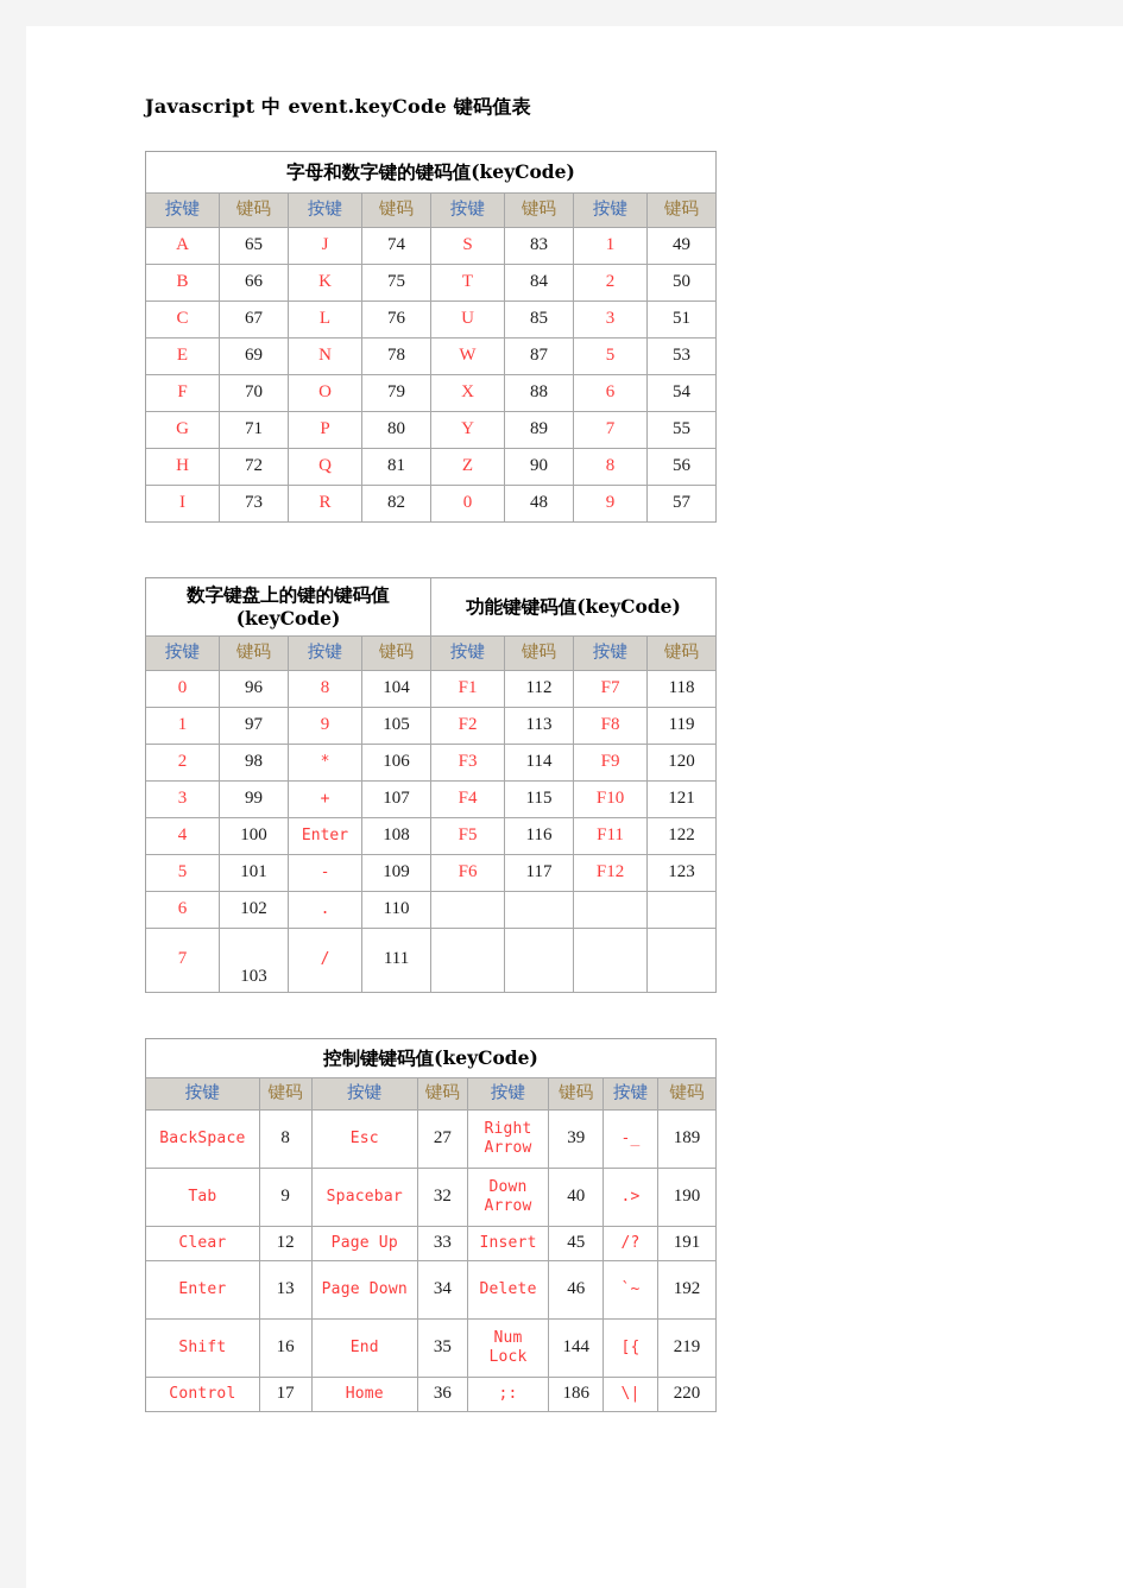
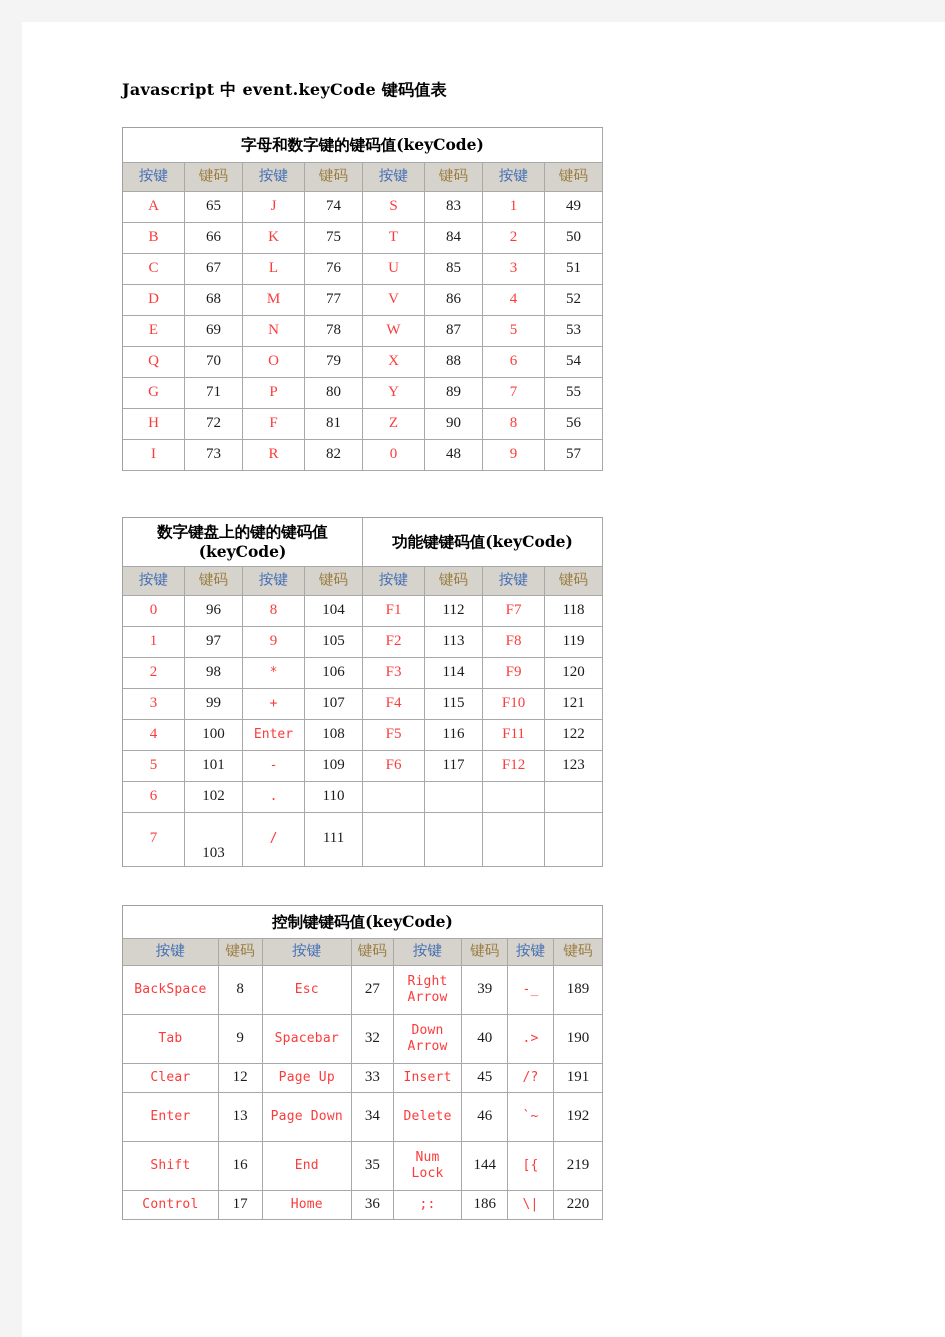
  Javascript 中 event.keyCode 键码值表
  字母和数字键的键码值(keyCode)
  按键	键码	按键	键码	按键	键码	按键	键码
  A	65	J	74	S	83	1	49
  B	66	K	75	T	84	2	50
  C	67	L	76	U	85	3	51
+ D	68	M	77	V	86	4	52
  E	69	N	78	W	87	5	53
- F	70	O	79	X	88	6	54
+ Q	70	O	79	X	88	6	54
  G	71	P	80	Y	89	7	55
- H	72	Q	81	Z	90	8	56
+ H	72	F	81	Z	90	8	56
  I	73	R	82	0	48	9	57
  数字键盘上的键的键码值(keyCode)	功能键键码值(keyCode)
  按键	键码	按键	键码	按键	键码	按键	键码
  0	96	8	104	F1	112	F7	118
  1	97	9	105	F2	113	F8	119
  2	98	*	106	F3	114	F9	120
  3	99	+	107	F4	115	F10	121
  4	100	Enter	108	F5	116	F11	122
  5	101	-	109	F6	117	F12	123
  6	102	.	110
  7	103	/	111
  控制键键码值(keyCode)
  按键	键码	按键	键码	按键	键码	按键	键码
  BackSpace	8	Esc	27	Right Arrow	39	-_	189
  Tab	9	Spacebar	32	Down Arrow	40	.>	190
  Clear	12	Page Up	33	Insert	45	/?	191
  Enter	13	Page Down	34	Delete	46	`~	192
  Shift	16	End	35	Num Lock	144	[{	219
  Control	17	Home	36	;:	186	\|	220
